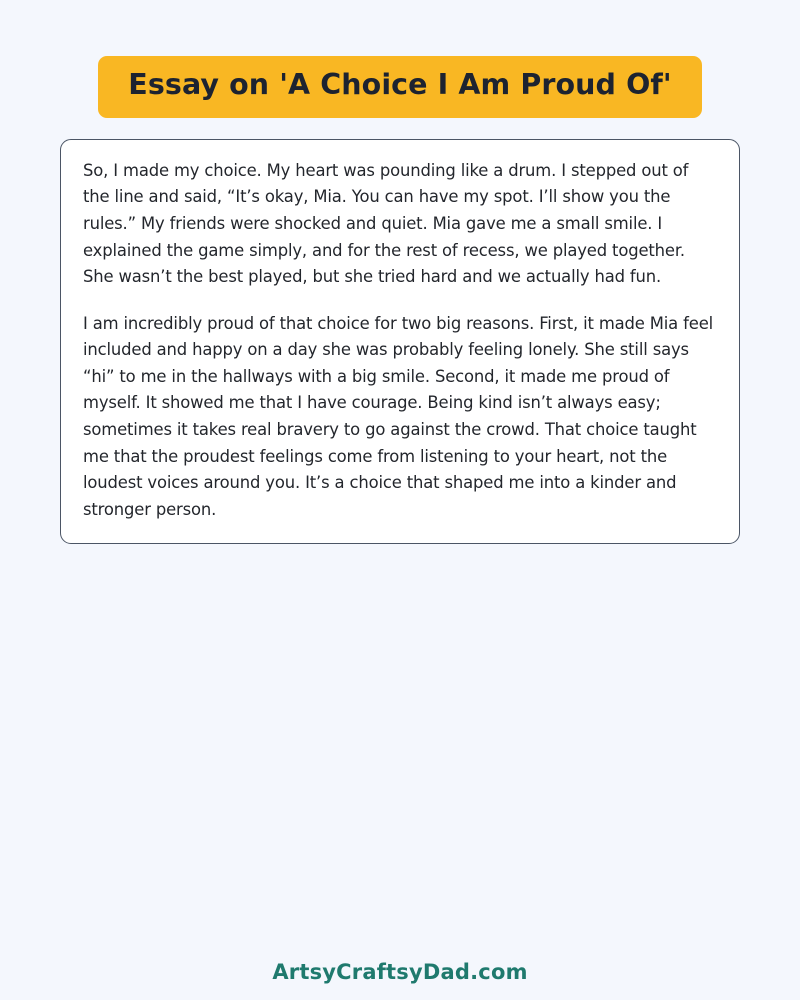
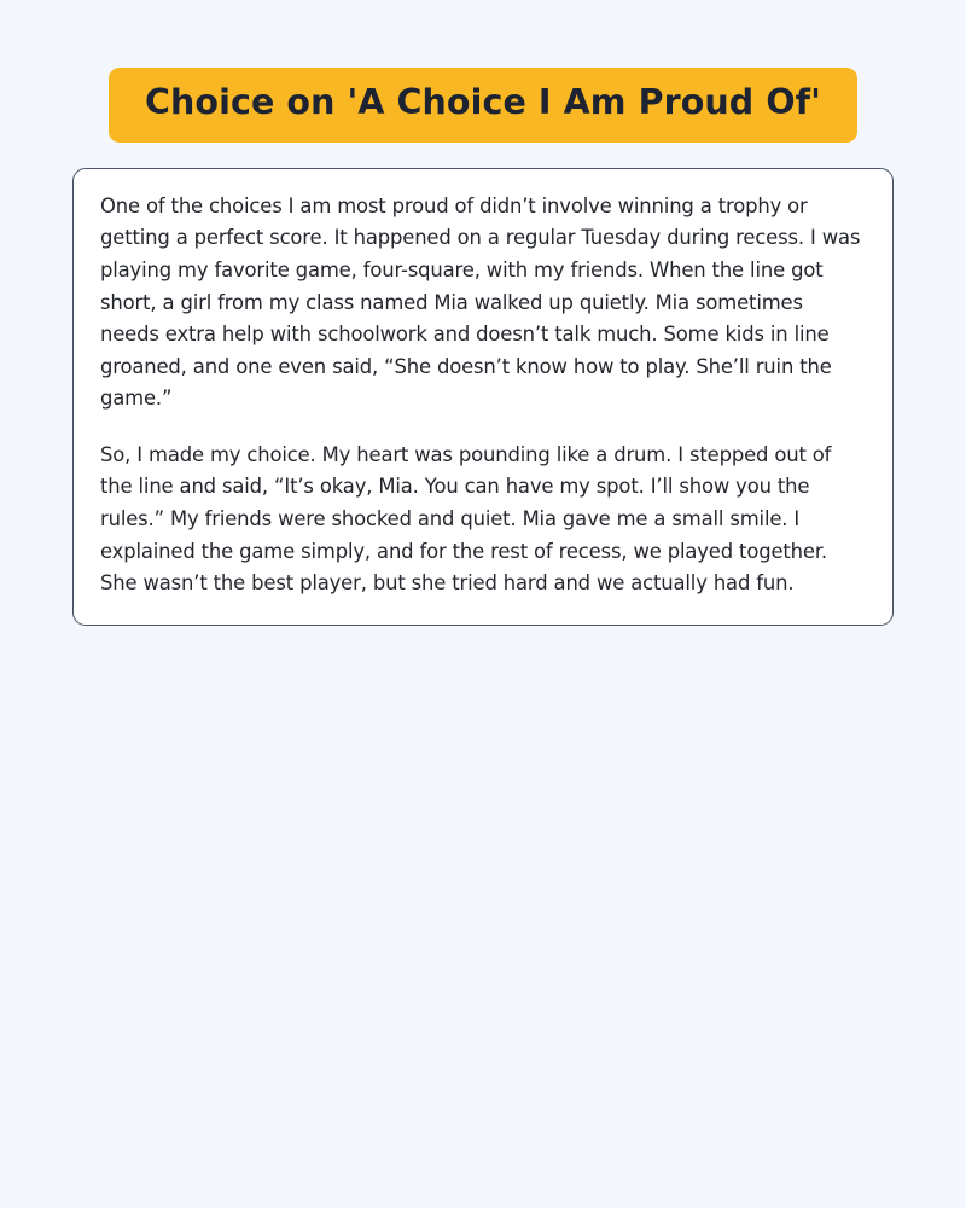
- Essay on 'A Choice I Am Proud Of'
+ Choice on 'A Choice I Am Proud Of'
+ One of the choices I am most proud of didn’t involve winning a trophy or getting a perfect score. It happened on a regular Tuesday during recess. I was playing my favorite game, four-square, with my friends. When the line got short, a girl from my class named Mia walked up quietly. Mia sometimes needs extra help with schoolwork and doesn’t talk much. Some kids in line groaned, and one even said, “She doesn’t know how to play. She’ll ruin the game.”
- So, I made my choice. My heart was pounding like a drum. I stepped out of the line and said, “It’s okay, Mia. You can have my spot. I’ll show you the rules.” My friends were shocked and quiet. Mia gave me a small smile. I explained the game simply, and for the rest of recess, we played together. She wasn’t the best played, but she tried hard and we actually had fun.
+ So, I made my choice. My heart was pounding like a drum. I stepped out of the line and said, “It’s okay, Mia. You can have my spot. I’ll show you the rules.” My friends were shocked and quiet. Mia gave me a small smile. I explained the game simply, and for the rest of recess, we played together. She wasn’t the best player, but she tried hard and we actually had fun.
- I am incredibly proud of that choice for two big reasons. First, it made Mia feel included and happy on a day she was probably feeling lonely. She still says “hi” to me in the hallways with a big smile. Second, it made me proud of myself. It showed me that I have courage. Being kind isn’t always easy; sometimes it takes real bravery to go against the crowd. That choice taught me that the proudest feelings come from listening to your heart, not the loudest voices around you. It’s a choice that shaped me into a kinder and stronger person.
- ArtsyCraftsyDad.com
